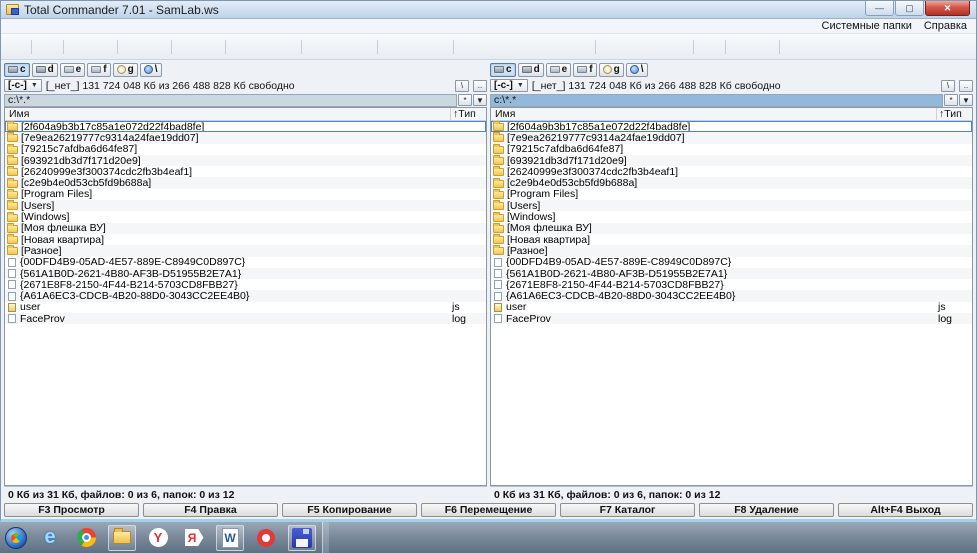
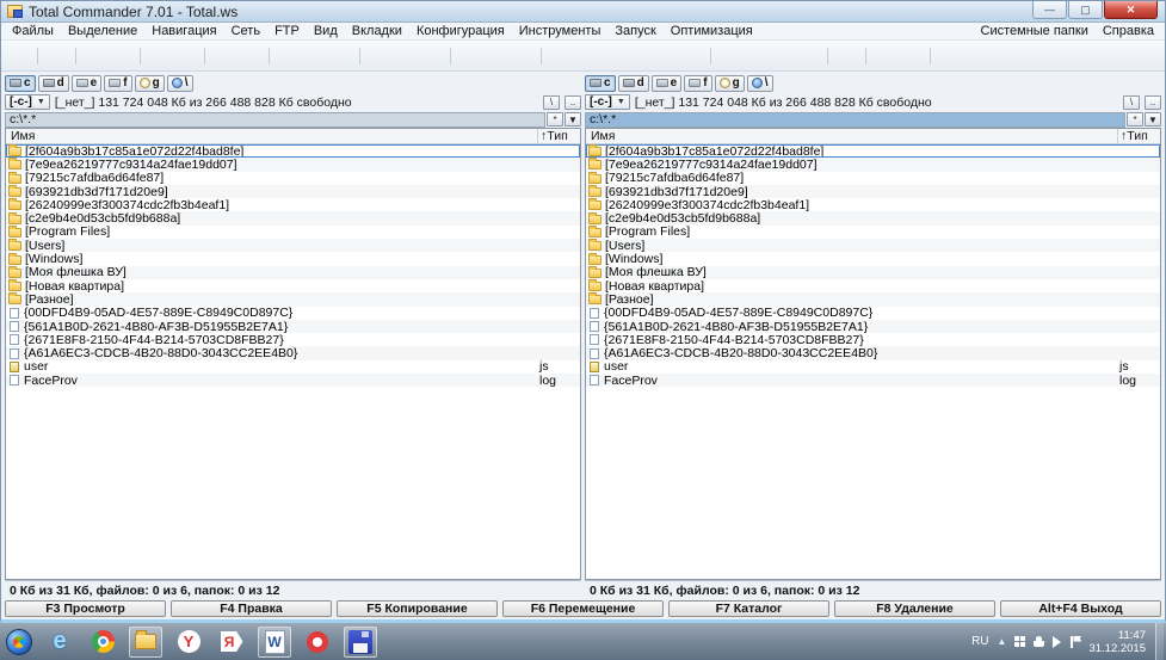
- Total Commander 7.01 - SamLab.ws
+ Total Commander 7.01 - Total.ws
  —
  ▢
  ✕
+ Файлы
+ Выделение
+ Навигация
+ Сеть
+ FTP
+ Вид
+ Вкладки
+ Конфигурация
+ Инструменты
+ Запуск
+ Оптимизация
  Системные папки
  Справка
  c
  d
  e
  f
  g
  \
  [-c-]
  [_нет_] 131 724 048 Кб из 266 488 828 Кб свободно
  \
  ..
  c:\*.*
  *
  ▼
  Имя
  ↑Тип
  [2f604a9b3b17c85a1e072d22f4bad8fe]
  [7e9ea26219777c9314a24fae19dd07]
  [79215c7afdba6d64fe87]
  [693921db3d7f171d20e9]
  [26240999e3f300374cdc2fb3b4eaf1]
  [c2e9b4e0d53cb5fd9b688a]
  [Program Files]
  [Users]
  [Windows]
  [Моя флешка ВУ]
  [Новая квартира]
  [Разное]
  {00DFD4B9-05AD-4E57-889E-C8949C0D897C}
  {561A1B0D-2621-4B80-AF3B-D51955B2E7A1}
  {2671E8F8-2150-4F44-B214-5703CD8FBB27}
  {A61A6EC3-CDCB-4B20-88D0-3043CC2EE4B0}
  user
  js
  FaceProv
  log
  c
  d
  e
  f
  g
  \
  [-c-]
  [_нет_] 131 724 048 Кб из 266 488 828 Кб свободно
  \
  ..
  c:\*.*
  *
  ▼
  Имя
  ↑Тип
  [2f604a9b3b17c85a1e072d22f4bad8fe]
  [7e9ea26219777c9314a24fae19dd07]
  [79215c7afdba6d64fe87]
  [693921db3d7f171d20e9]
  [26240999e3f300374cdc2fb3b4eaf1]
  [c2e9b4e0d53cb5fd9b688a]
  [Program Files]
  [Users]
  [Windows]
  [Моя флешка ВУ]
  [Новая квартира]
  [Разное]
  {00DFD4B9-05AD-4E57-889E-C8949C0D897C}
  {561A1B0D-2621-4B80-AF3B-D51955B2E7A1}
  {2671E8F8-2150-4F44-B214-5703CD8FBB27}
  {A61A6EC3-CDCB-4B20-88D0-3043CC2EE4B0}
  user
  js
  FaceProv
  log
  0 Кб из 31 Кб, файлов: 0 из 6, папок: 0 из 12
  0 Кб из 31 Кб, файлов: 0 из 6, папок: 0 из 12
  F3 Просмотр
  F4 Правка
  F5 Копирование
  F6 Перемещение
  F7 Каталог
  F8 Удаление
  Alt+F4 Выход
  e
  Y
  Я
  W
+ RU
+ ▲
+ 11:47
+ 31.12.2015
